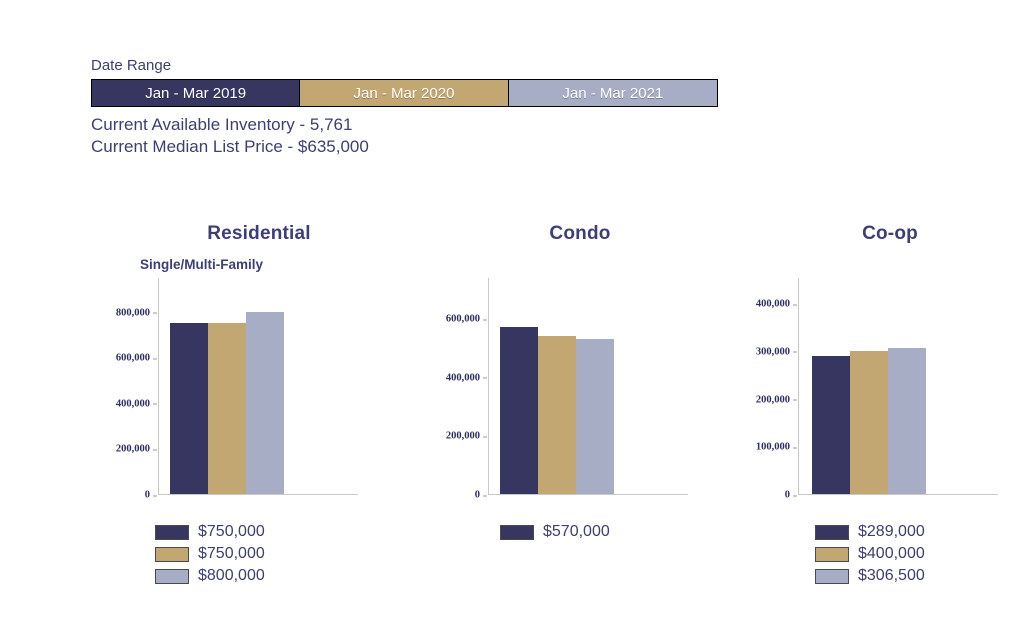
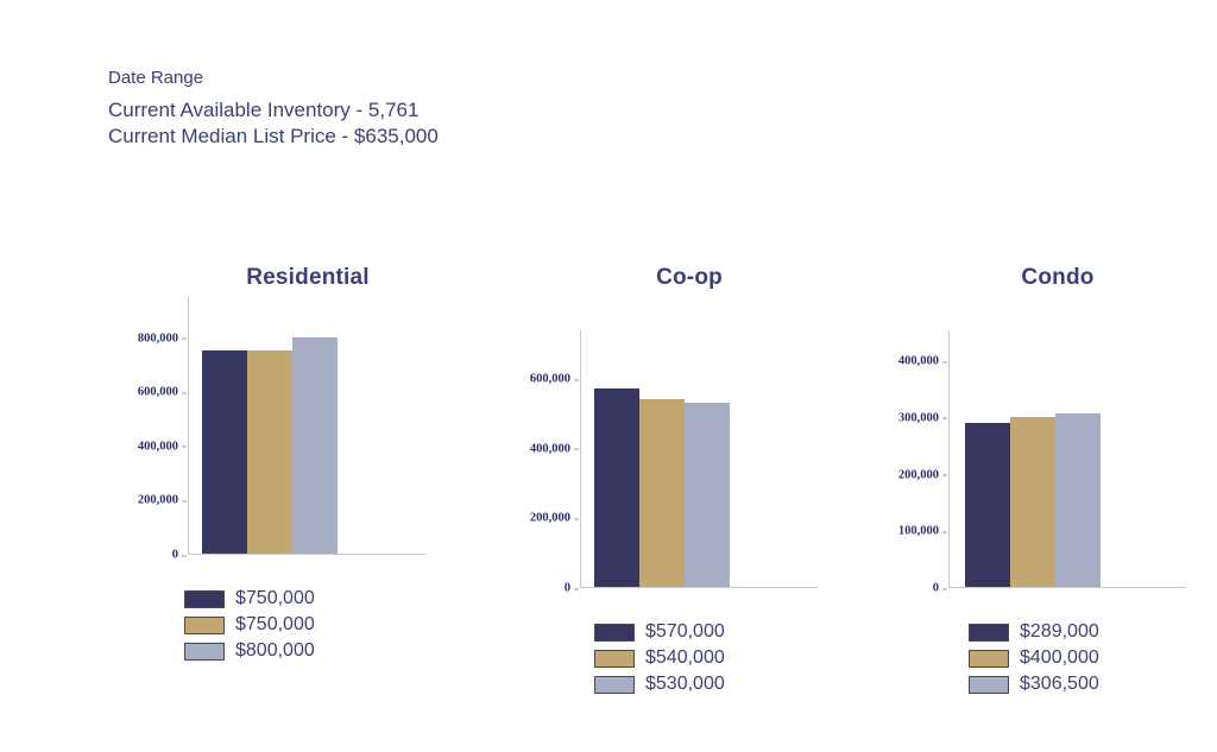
  Date Range
- Jan - Mar 2019
- Jan - Mar 2020
- Jan - Mar 2021
  Current Available Inventory - 5,761
  Current Median List Price - $635,000
  Residential
- Single/Multi-Family
  0
  200,000
  400,000
  600,000
  800,000
  $750,000
  $750,000
  $800,000
- Condo
+ Co-op
  0
  200,000
  400,000
  600,000
  $570,000
+ $540,000
+ $530,000
- Co-op
+ Condo
  0
  100,000
  200,000
  300,000
  400,000
  $289,000
  $400,000
  $306,500
